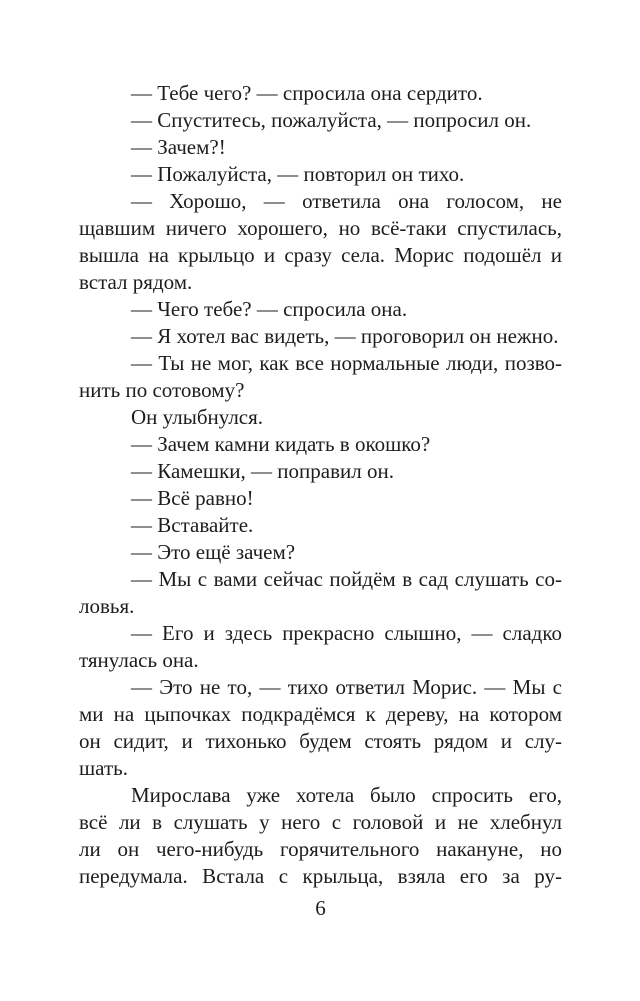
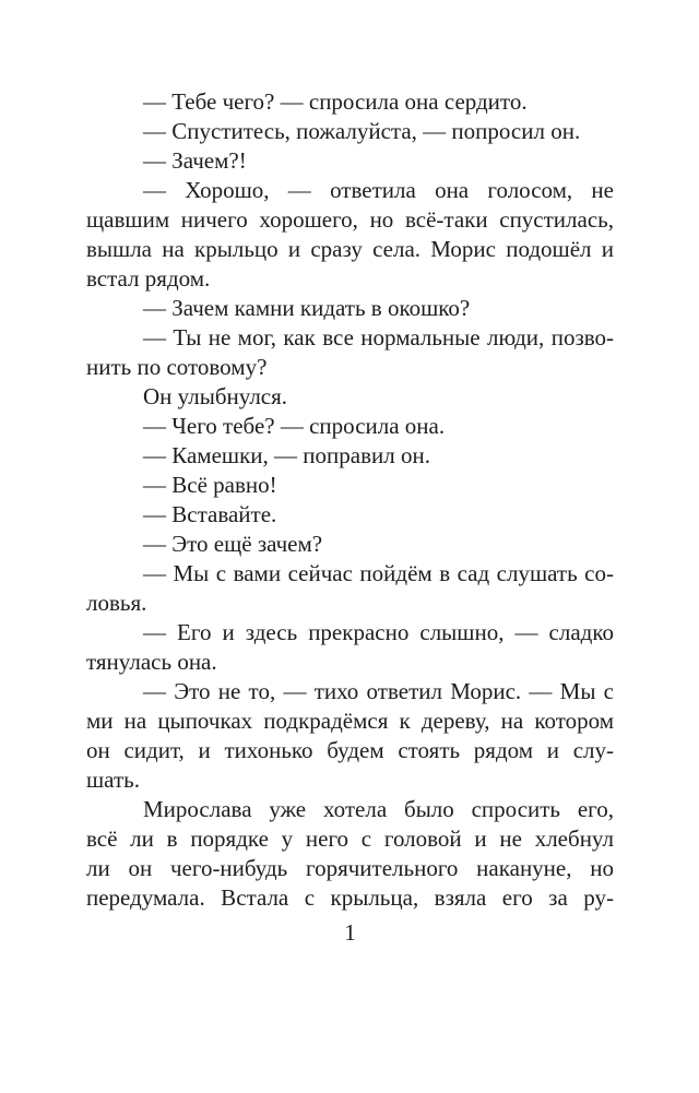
  — Тебе чего? — спросила она сердито.
  — Спуститесь, пожалуйста, — попросил он.
  — Зачем?!
- — Пожалуйста, — повторил он тихо.
  — Хорошо, — ответила она голосом, не
  щавшим ничего хорошего, но всё-таки спустилась,
  вышла на крыльцо и сразу села. Морис подошёл и
  встал рядом.
- — Чего тебе? — спросила она.
+ — Зачем камни кидать в окошко?
- — Я хотел вас видеть, — проговорил он нежно.
  — Ты не мог, как все нормальные люди, позво-
  нить по сотовому?
  Он улыбнулся.
- — Зачем камни кидать в окошко?
+ — Чего тебе? — спросила она.
  — Камешки, — поправил он.
  — Всё равно!
  — Вставайте.
  — Это ещё зачем?
  — Мы с вами сейчас пойдём в сад слушать со-
  ловья.
  — Его и здесь прекрасно слышно, — сладко
  тянулась она.
  — Это не то, — тихо ответил Морис. — Мы с
  ми на цыпочках подкрадёмся к дереву, на котором
  он сидит, и тихонько будем стоять рядом и слу-
  шать.
  Мирослава уже хотела было спросить его,
- всё ли в слушать у него с головой и не хлебнул
+ всё ли в порядке у него с головой и не хлебнул
  ли он чего-нибудь горячительного накануне, но
  передумала. Встала с крыльца, взяла его за ру-
- 6
+ 1
